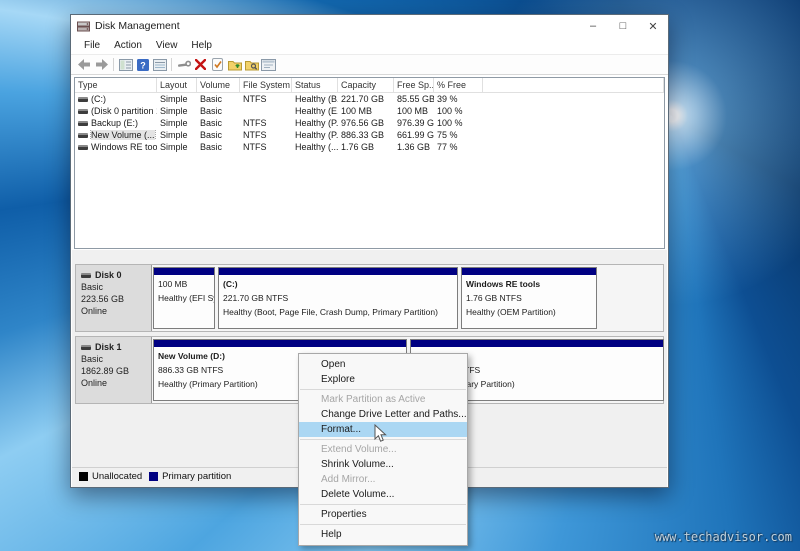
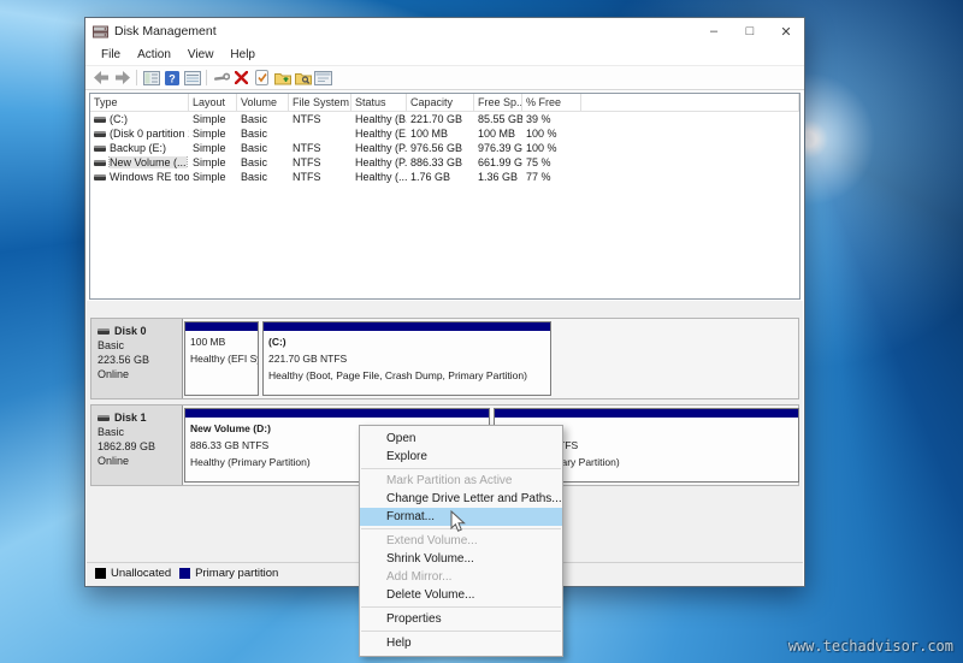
  Disk Management
  –
  □
  ✕
  File
  Action
  View
  Help
  ?
  Type
  Layout
  Volume
  File System
  Status
  Capacity
  Free Sp..
  % Free
  (C:)
  Simple
  Basic
  NTFS
  Healthy (B
  221.70 GB
  85.55 GB
  39 %
  (Disk 0 partition
  Simple
  Basic
  Healthy (E
  100 MB
  100 MB
  100 %
  Backup (E:)
  Simple
  Basic
  NTFS
  Healthy (P.
  976.56 GB
  976.39 G
  100 %
  New Volume (...
  Simple
  Basic
  NTFS
  Healthy (P.
  886.33 GB
  661.99 G
  75 %
  Windows RE too
  Simple
  Basic
  NTFS
  Healthy (...
  1.76 GB
  1.36 GB
  77 %
  Disk 0
  Basic
  223.56 GB
  Online
  100 MB
  Healthy (EFI S
  (C:)
  221.70 GB NTFS
  Healthy (Boot, Page File, Crash Dump, Primary Partition)
- Windows RE tools
- 1.76 GB NTFS
- Healthy (OEM Partition)
  Disk 1
  Basic
  1862.89 GB
  Online
  New Volume (D:)
  886.33 GB NTFS
  Healthy (Primary Partition)
  Unallocated
  Primary partition
  Open
  Explore
  Mark Partition as Active
  Change Drive Letter and Paths...
  Format...
  Extend Volume...
  Shrink Volume...
  Add Mirror...
  Delete Volume...
  Properties
  Help
  www.techadvisor.com
